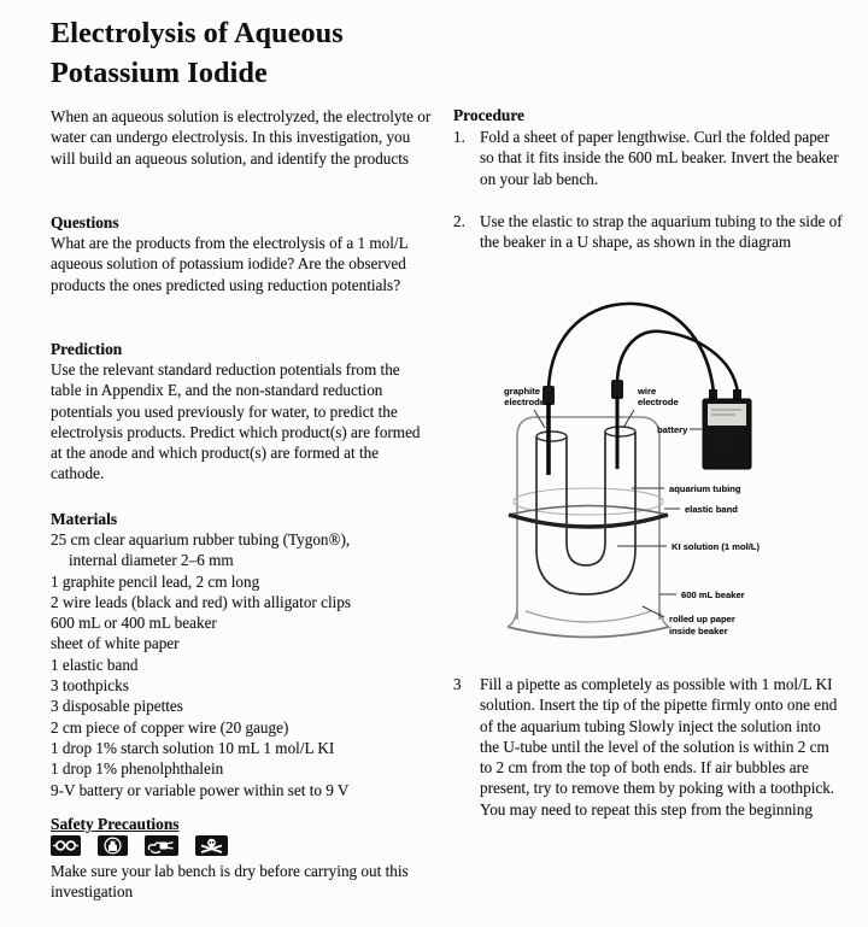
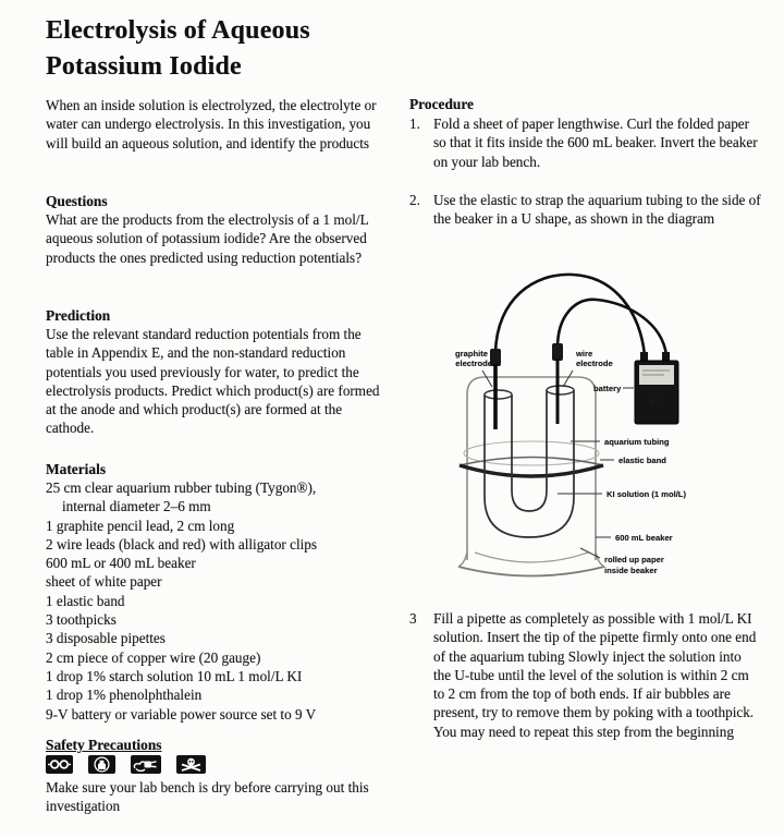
  Electrolysis of Aqueous
  Potassium Iodide
- When an aqueous solution is electrolyzed, the electrolyte or water can undergo electrolysis. In this investigation, you will build an aqueous solution, and identify the products
+ When an inside solution is electrolyzed, the electrolyte or water can undergo electrolysis. In this investigation, you will build an aqueous solution, and identify the products
  Questions
  What are the products from the electrolysis of a 1 mol/L aqueous solution of potassium iodide? Are the observed products the ones predicted using reduction potentials?
  Prediction
  Use the relevant standard reduction potentials from the table in Appendix E, and the non-standard reduction potentials you used previously for water, to predict the electrolysis products. Predict which product(s) are formed at the anode and which product(s) are formed at the cathode.
  Materials
  25 cm clear aquarium rubber tubing (Tygon®),
  internal diameter 2–6 mm
  1 graphite pencil lead, 2 cm long
  2 wire leads (black and red) with alligator clips
  600 mL or 400 mL beaker
  sheet of white paper
  1 elastic band
  3 toothpicks
  3 disposable pipettes
  2 cm piece of copper wire (20 gauge)
  1 drop 1% starch solution 10 mL 1 mol/L KI
  1 drop 1% phenolphthalein
- 9-V battery or variable power within set to 9 V
+ 9-V battery or variable power source set to 9 V
  Safety Precautions
  Make sure your lab bench is dry before carrying out this investigation
  Procedure
  1.
  Fold a sheet of paper lengthwise. Curl the folded paper so that it fits inside the 600 mL beaker. Invert the beaker on your lab bench.
  2.
  Use the elastic to strap the aquarium tubing to the side of the beaker in a U shape, as shown in the diagram
  graphite
  electrode
  wire
  electrode
  battery
  aquarium tubing
  elastic band
  KI solution (1 mol/L)
  600 mL beaker
  rolled up paper
  inside beaker
  3
  Fill a pipette as completely as possible with 1 mol/L KI solution. Insert the tip of the pipette firmly onto one end of the aquarium tubing Slowly inject the solution into the U-tube until the level of the solution is within 2 cm to 2 cm from the top of both ends. If air bubbles are present, try to remove them by poking with a toothpick. You may need to repeat this step from the beginning
